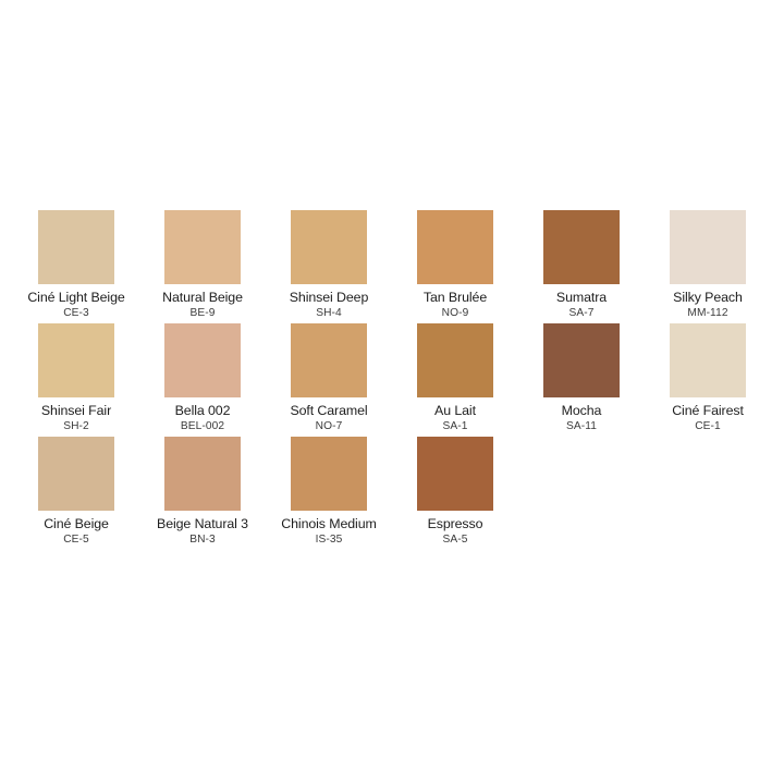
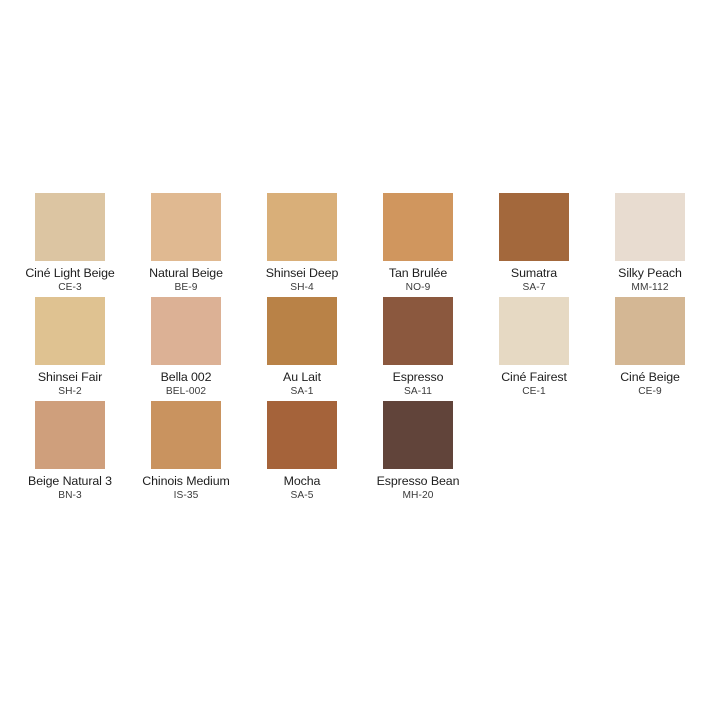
  Ciné Light Beige
  CE-3
  Natural Beige
  BE-9
  Shinsei Deep
  SH-4
  Tan Brulée
  NO-9
  Sumatra
  SA-7
  Silky Peach
  MM-112
  Shinsei Fair
  SH-2
  Bella 002
  BEL-002
- Soft Caramel
- NO-7
  Au Lait
  SA-1
- Mocha
+ Espresso
  SA-11
  Ciné Fairest
  CE-1
  Ciné Beige
- CE-5
+ CE-9
  Beige Natural 3
  BN-3
  Chinois Medium
  IS-35
- Espresso
+ Mocha
  SA-5
+ Espresso Bean
+ MH-20
